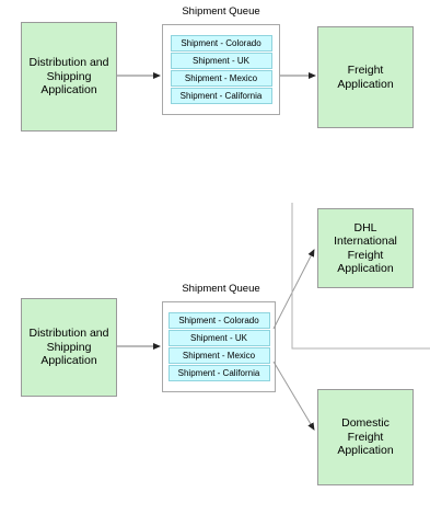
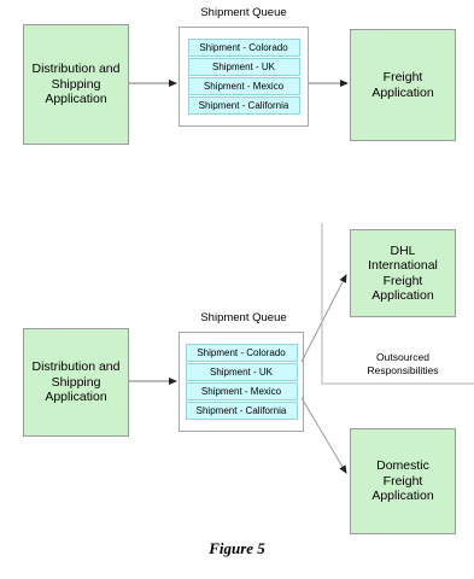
  Distribution and
  Shipping
  Application
  Shipment Queue
  Shipment - Colorado
  Shipment - UK
  Shipment - Mexico
  Shipment - California
  Freight
  Application
  Distribution and
  Shipping
  Application
  Shipment Queue
  Shipment - Colorado
  Shipment - UK
  Shipment - Mexico
  Shipment - California
  DHL
  International
  Freight
  Application
  Domestic
  Freight
  Application
+ Outsourced
+ Responsibilities
+ Figure 5
